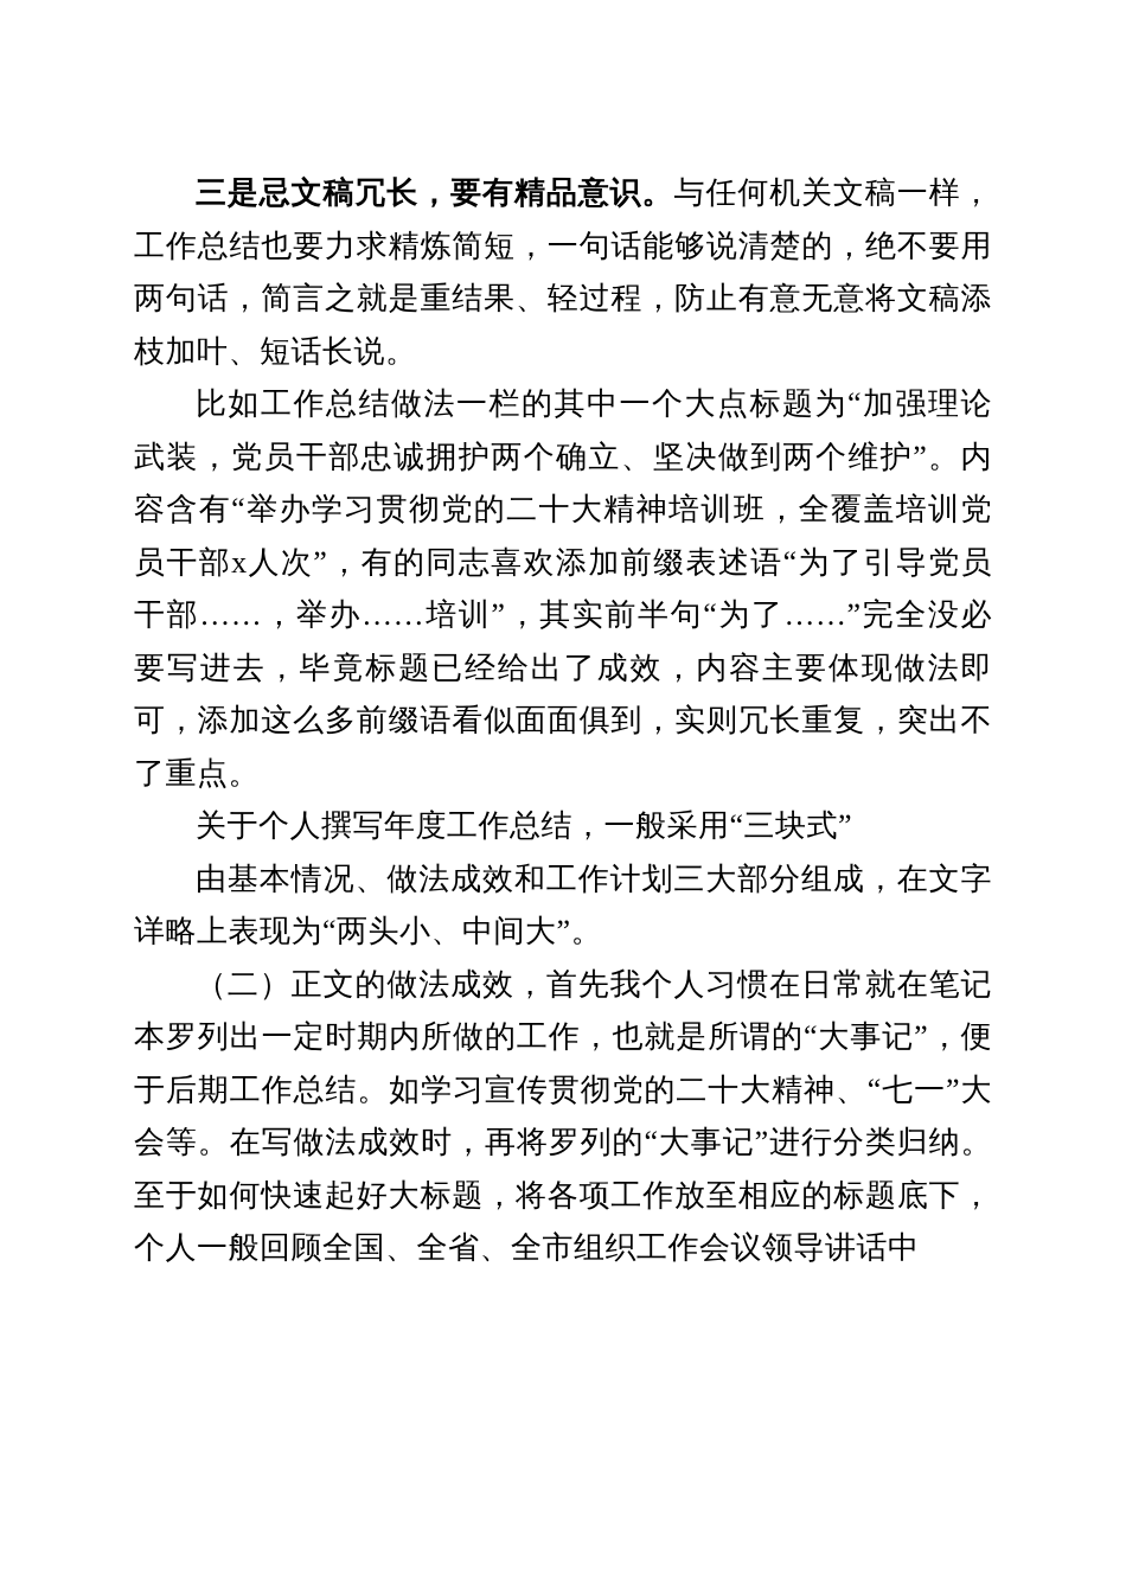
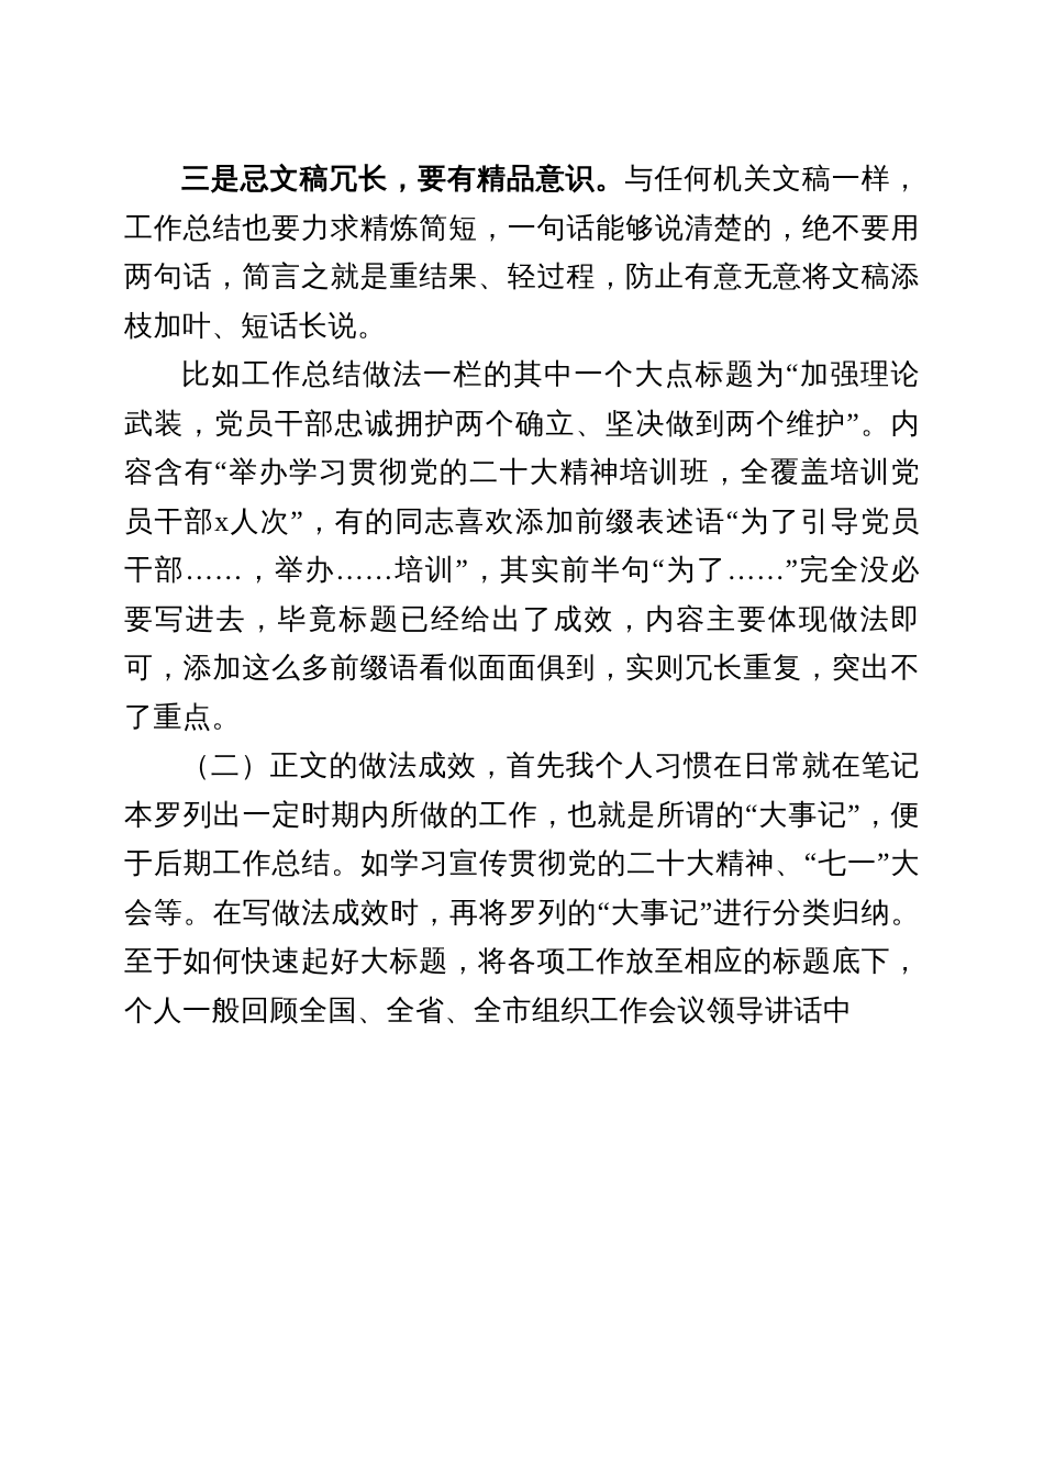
  三是忌文稿冗长，要有精品意识。与任何机关文稿一样，工作总结也要力求精炼简短，一句话能够说清楚的，绝不要用两句话，简言之就是重结果、轻过程，防止有意无意将文稿添枝加叶、短话长说。
  比如工作总结做法一栏的其中一个大点标题为“加强理论武装，党员干部忠诚拥护两个确立、坚决做到两个维护”。内容含有“举办学习贯彻党的二十大精神培训班，全覆盖培训党员干部x人次”，有的同志喜欢添加前缀表述语“为了引导党员干部……，举办……培训”，其实前半句“为了……”完全没必要写进去，毕竟标题已经给出了成效，内容主要体现做法即可，添加这么多前缀语看似面面俱到，实则冗长重复，突出不了重点。
- 关于个人撰写年度工作总结，一般采用“三块式”
- 由基本情况、做法成效和工作计划三大部分组成，在文字详略上表现为“两头小、中间大”。
  （二）正文的做法成效，首先我个人习惯在日常就在笔记本罗列出一定时期内所做的工作，也就是所谓的“大事记”，便于后期工作总结。如学习宣传贯彻党的二十大精神、“七一”大会等。在写做法成效时，再将罗列的“大事记”进行分类归纳。至于如何快速起好大标题，将各项工作放至相应的标题底下，个人一般回顾全国、全省、全市组织工作会议领导讲话中
